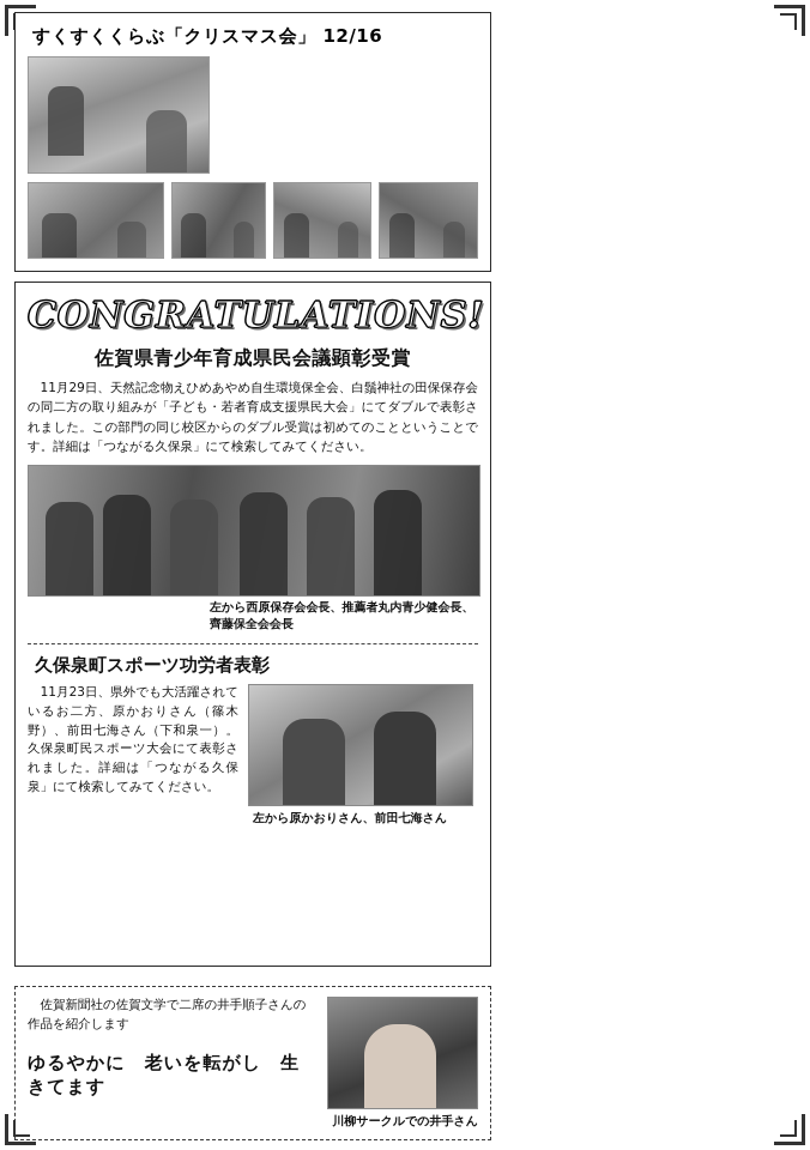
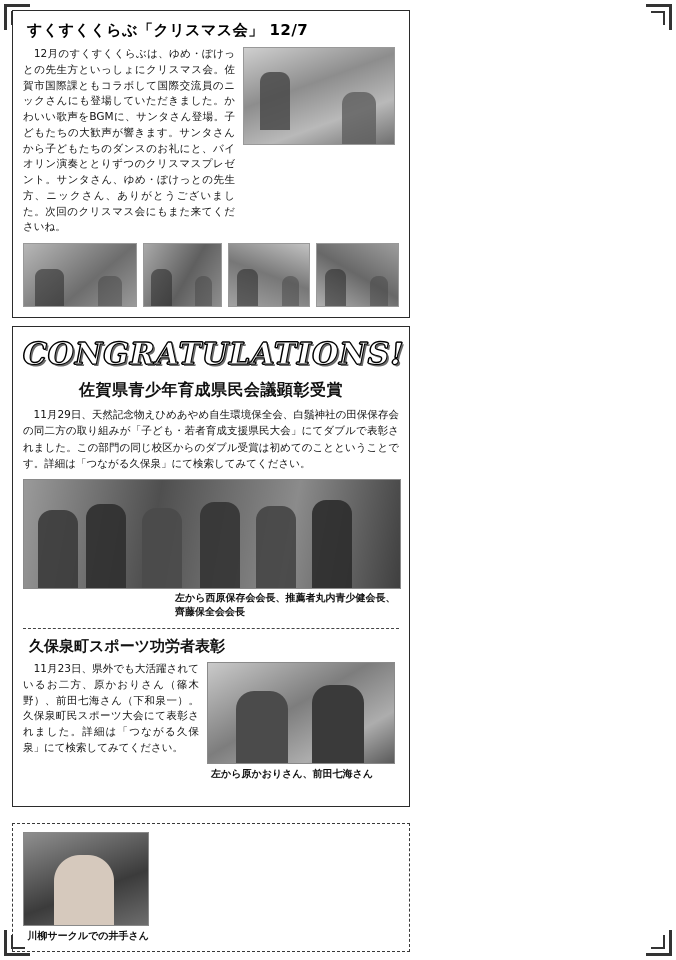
- すくすくくらぶ「クリスマス会」 12/16
+ すくすくくらぶ「クリスマス会」 12/7
+ 12月のすくすくくらぶは、ゆめ・ぽけっとの先生方といっしょにクリスマス会。佐賀市国際課ともコラボして国際交流員のニックさんにも登場していただきました。かわいい歌声をBGMに、サンタさん登場。子どもたちの大歓声が響きます。サンタさんから子どもたちのダンスのお礼にと、バイオリン演奏ととりずつのクリスマスプレゼント。サンタさん、ゆめ・ぽけっとの先生方、ニックさん、ありがとうございました。次回のクリスマス会にもまた来てくださいね。
  CONGRATULATIONS!
  佐賀県青少年育成県民会議顕彰受賞
  11月29日、天然記念物えひめあやめ自生環境保全会、白鬚神社の田保保存会の同二方の取り組みが「子ども・若者育成支援県民大会」にてダブルで表彰されました。この部門の同じ校区からのダブル受賞は初めてのことということです。詳細は「つながる久保泉」にて検索してみてください。
  左から西原保存会会長、推薦者丸内青少健会長、齊藤保全会会長
  久保泉町スポーツ功労者表彰
  11月23日、県外でも大活躍されているお二方、原かおりさん（篠木野）、前田七海さん（下和泉一）。久保泉町民スポーツ大会にて表彰されました。詳細は「つながる久保泉」にて検索してみてください。
  左から原かおりさん、前田七海さん
- 佐賀新聞社の佐賀文学で二席の井手順子さんの作品を紹介します
- ゆるやかに 老いを転がし 生きてます
  川柳サークルでの井手さん
